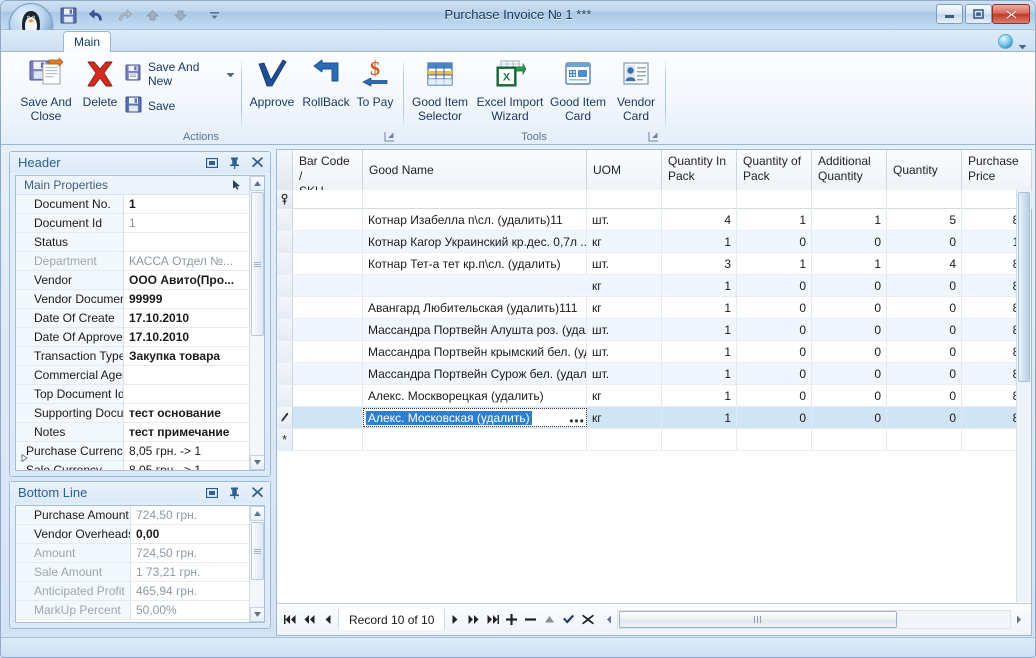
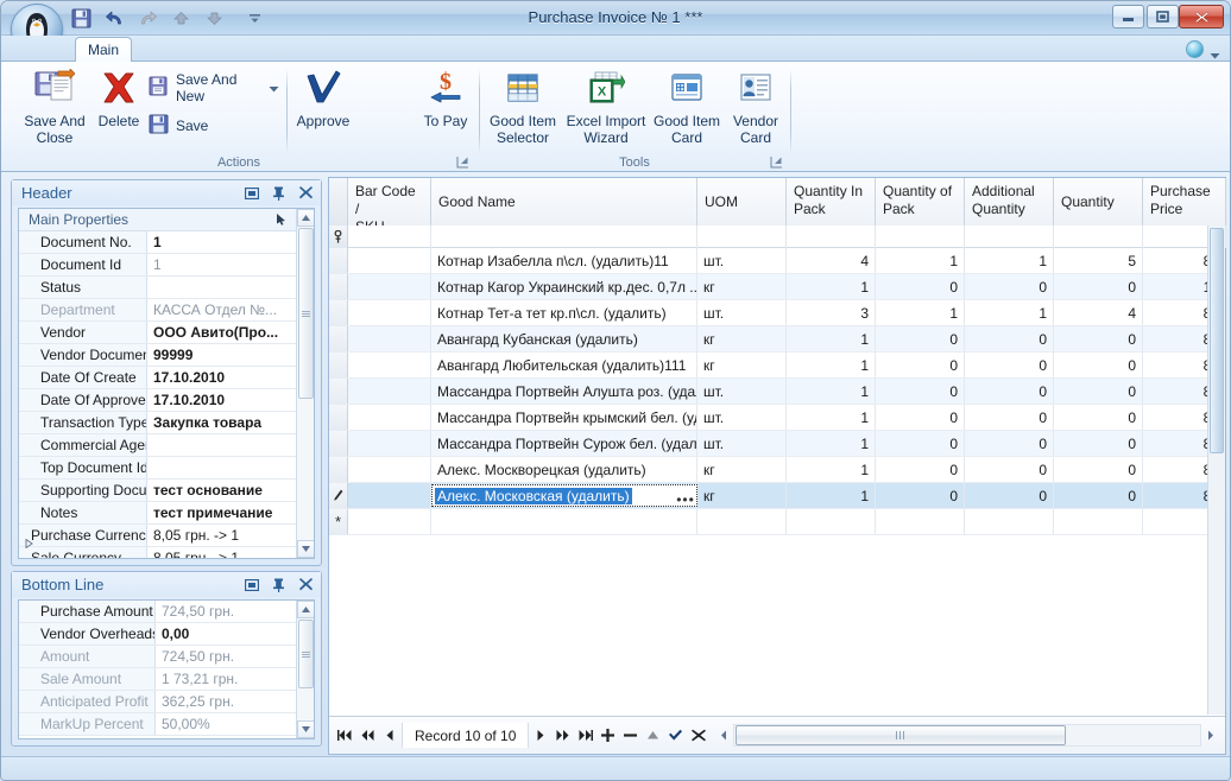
  Purchase Invoice № 1 ***
  Main
  Save And
  Close
  Delete
  Save And New
  Save
  Approve
- RollBack
  $
  To Pay
  Actions
  Good Item
  Selector
  X
  Excel Import
  Wizard
  Good Item
  Card
  Vendor
  Card
  Tools
  Header
  Main Properties
  Document No.
  1
  Document Id
  1
  Status
  Department
  КАССА Отдел №...
  Vendor
  ООО Авито(Про...
  Vendor Docume
  99999
  Date Of Create
  17.10.2010
  Date Of Approve
  17.10.2010
  Transaction Type
  Закупка товара
  Commercial Age
  Top Document Id
  Supporting Docu
  тест основание
  Notes
  тест примечание
  Purchase Currenc
  8,05 грн. -> 1
  Bottom Line
  Purchase Amount
  724,50 грн.
  Vendor Overhead
  0,00
  Amount
  724,50 грн.
  Sale Amount
  1 73,21 грн.
  Anticipated Profit
- 465,94 грн.
+ 362,25 грн.
  MarkUp Percent
  50,00%
  Bar Code /
  Good Name
  UOM
  Quantity In
  Pack
  Quantity of
  Pack
  Additional
  Quantity
  Quantity
  Purchase
  Price
  Котнар Изабелла п\сл. (удалить)11
  шт.
  4
  1
  1
  5
  Котнар Кагор Украинский кр.дес. 0,7л ..
  кг
  1
  0
  0
  0
  Котнар Тет-а тет кр.п\сл. (удалить)
  шт.
  3
  1
  1
  4
+ Авангард Кубанская (удалить)
  кг
  1
  0
  0
  0
  Авангард Любительская (удалить)111
  кг
  1
  0
  0
  0
  Массандра Портвейн Алушта роз. (уда
  шт.
  1
  0
  0
  0
  Массандра Портвейн крымский бел. (у
  шт.
  1
  0
  0
  0
  Массандра Портвейн Сурож бел. (удал
  шт.
  1
  0
  0
  0
  Алекс. Москворецкая (удалить)
  кг
  1
  0
  0
  0
  Алекс. Московская (удалить)
  •••
  кг
  1
  0
  0
  0
  *
  Record 10 of 10
